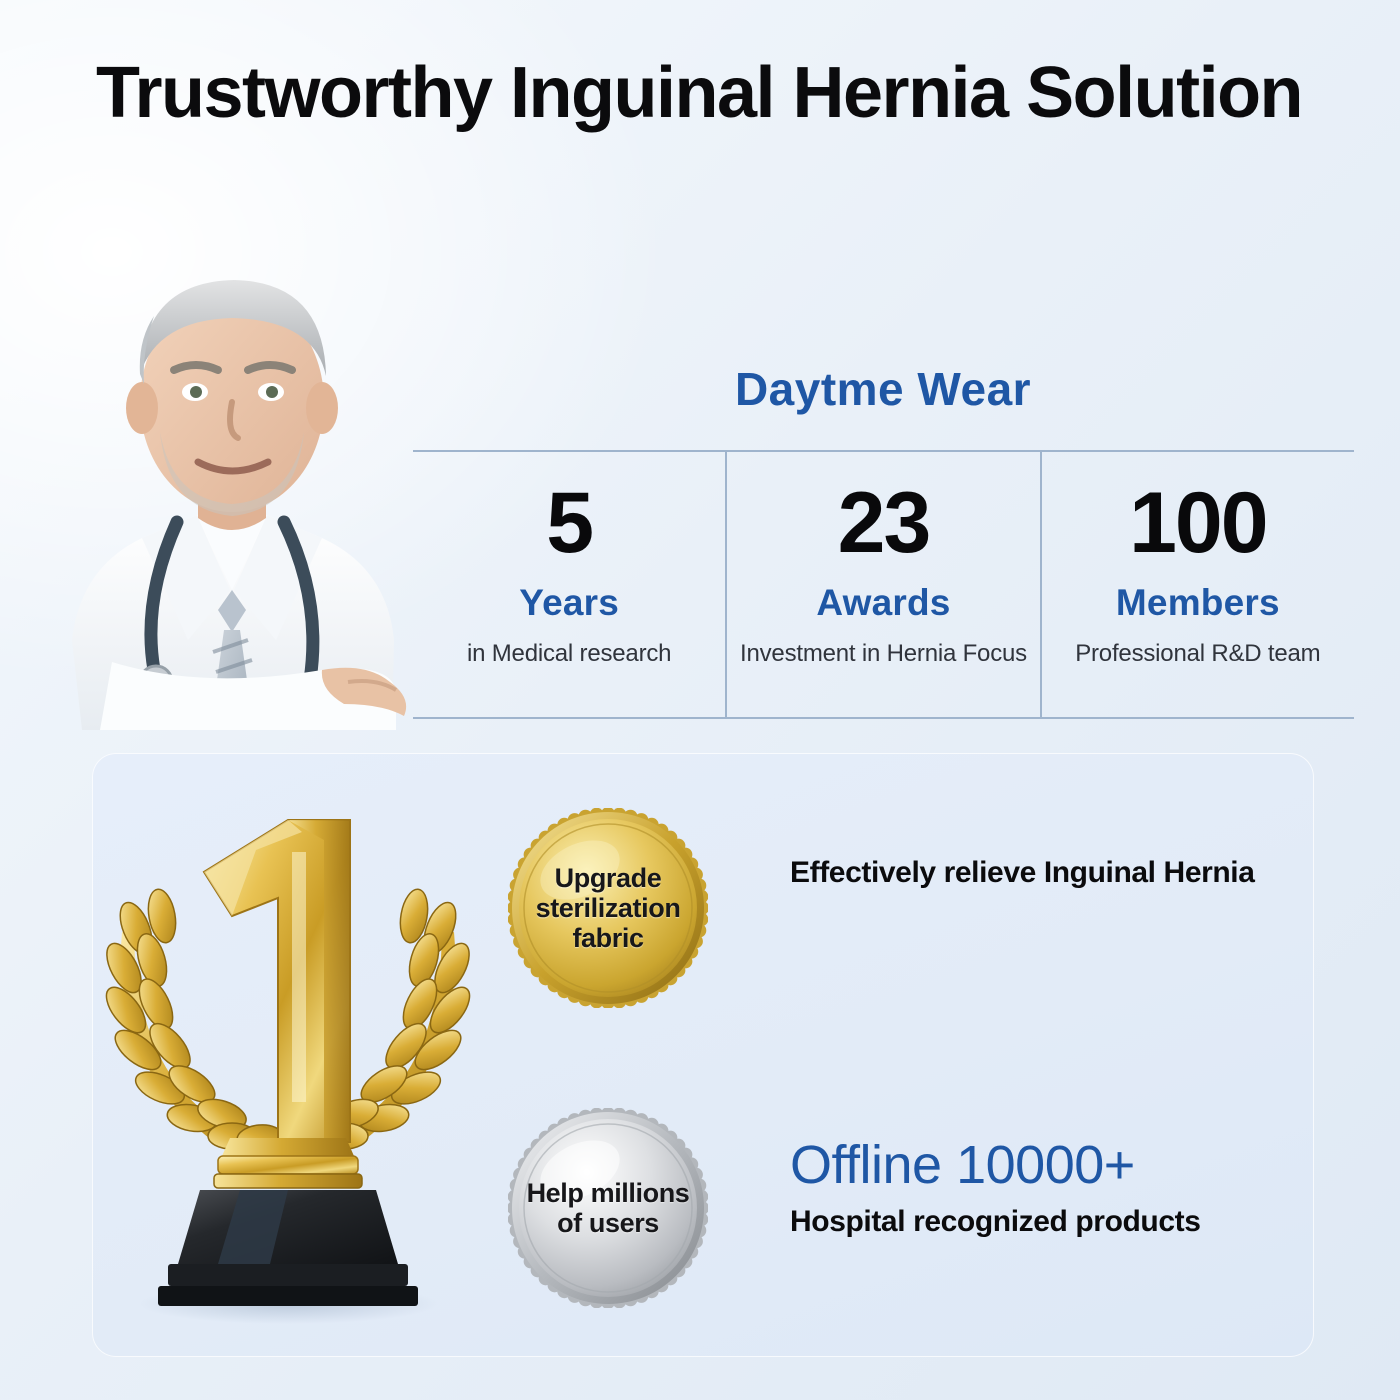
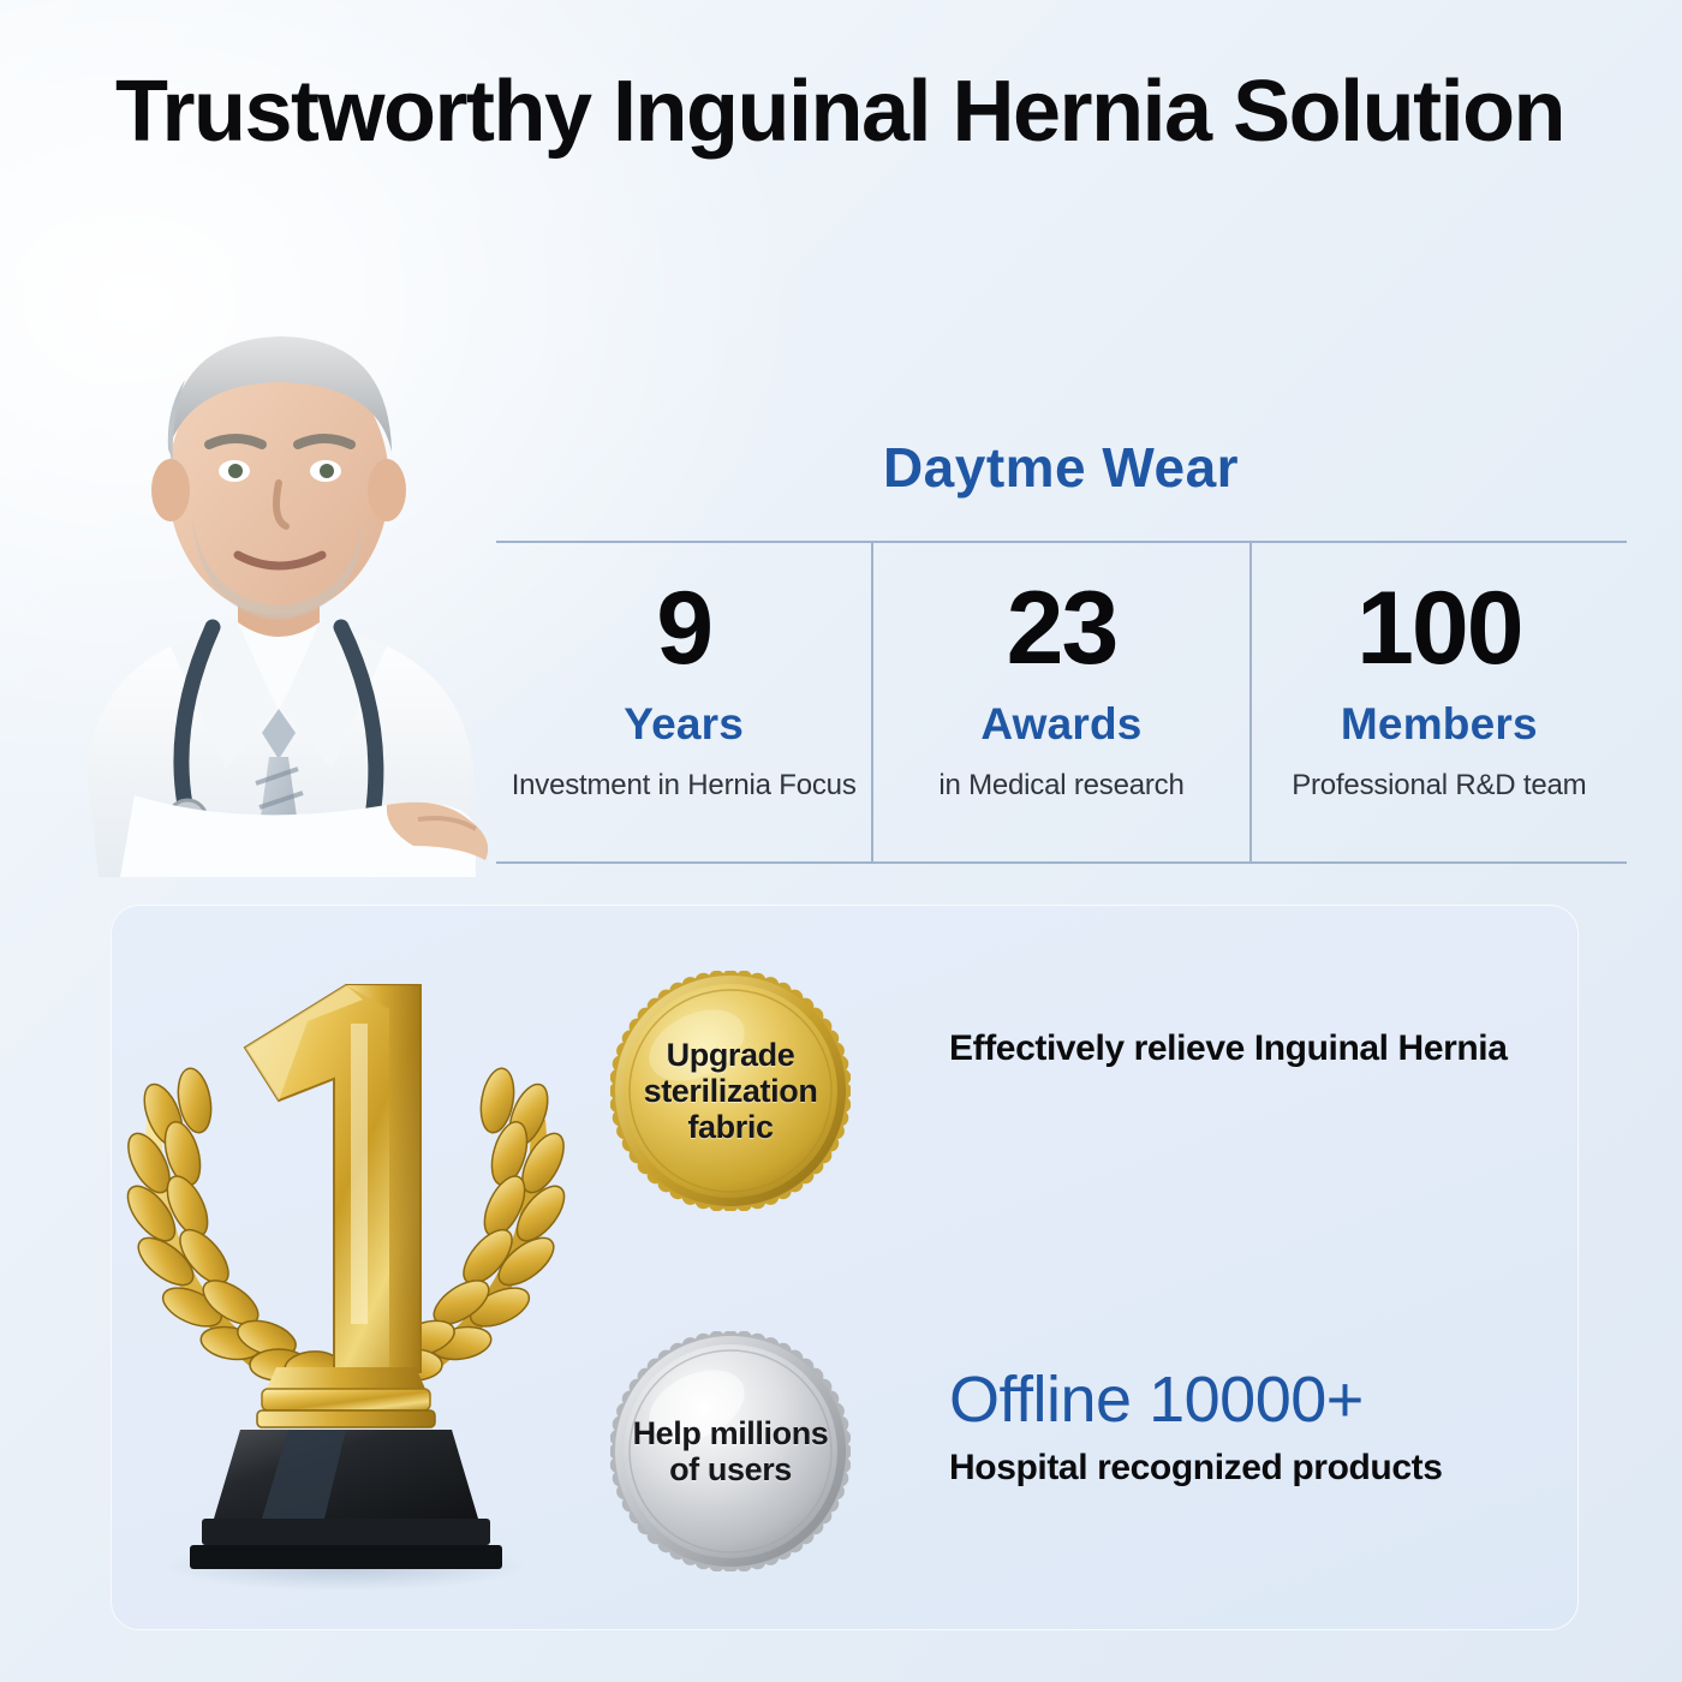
  Trustworthy Inguinal Hernia Solution
  Daytme Wear
- 5
+ 9
  Years
- in Medical research
+ Investment in Hernia Focus
  23
  Awards
- Investment in Hernia Focus
+ in Medical research
  100
  Members
  Professional R&D team
  Upgrade sterilization fabric
  Help millions of users
  Effectively relieve Inguinal Hernia
  Offline 10000+
  Hospital recognized products
